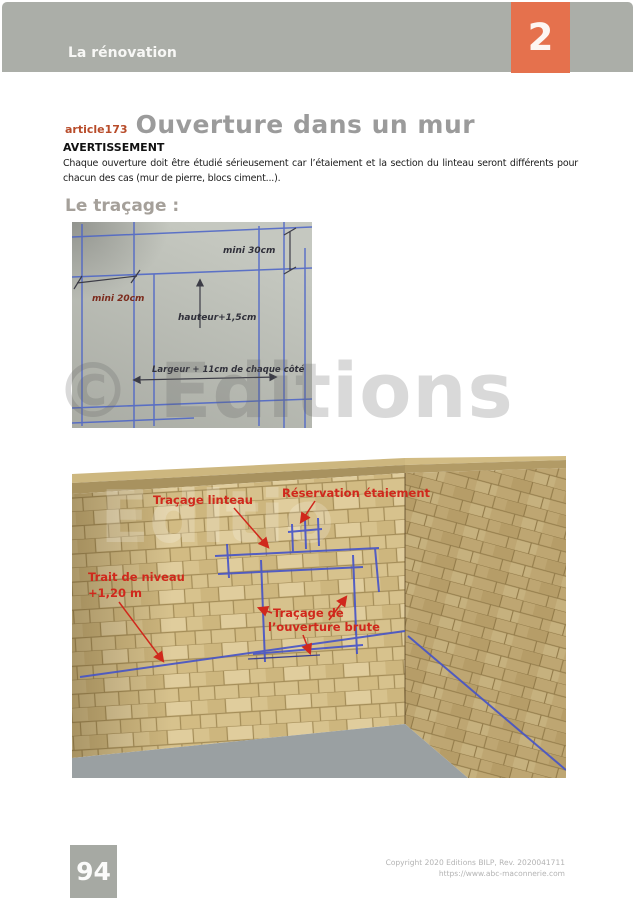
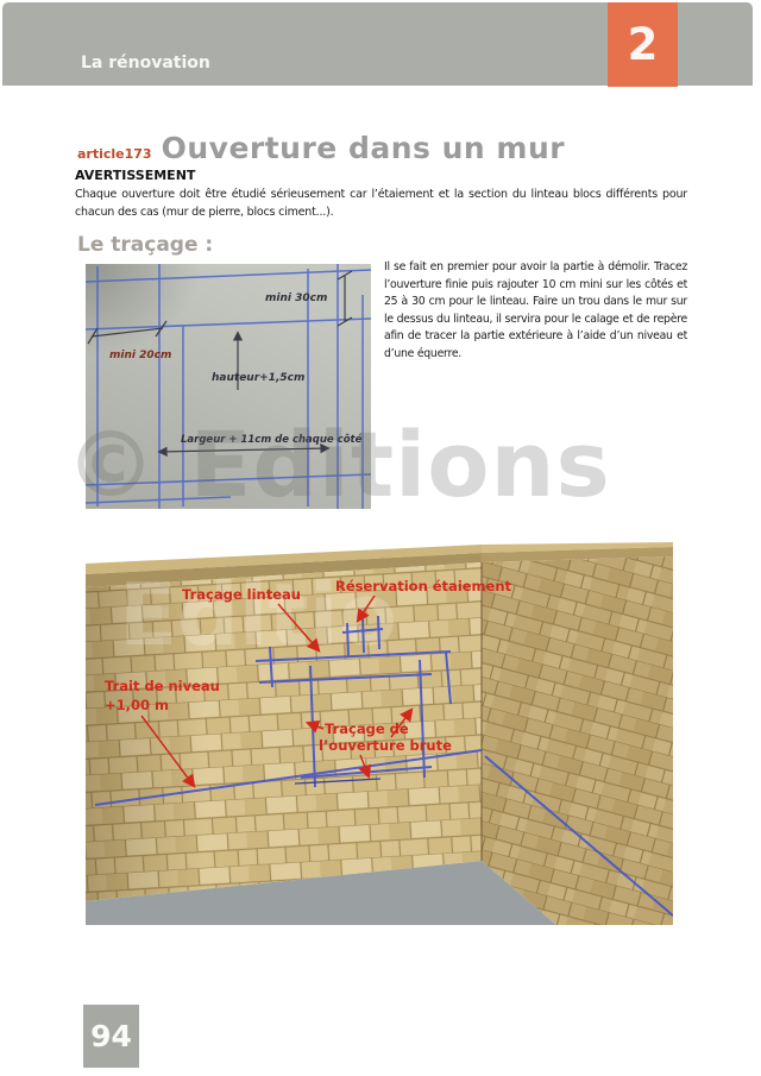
  La rénovation
  2
  article173
  Ouverture dans un mur
  AVERTISSEMENT
- Chaque ouverture doit être étudié sérieusement car l’étaiement et la section du linteau seront différents pour chacun des cas (mur de pierre, blocs ciment...).
+ Chaque ouverture doit être étudié sérieusement car l’étaiement et la section du linteau blocs différents pour chacun des cas (mur de pierre, blocs ciment...).
  Le traçage :
  mini 30cm
  mini 20cm
  hauteur+1,5cm
  Largeur + 11cm de chaque côté
+ Il se fait en premier pour avoir la partie à démolir. Tracez l’ouverture finie puis rajouter 10 cm mini sur les côtés et 25 à 30 cm pour le linteau. Faire un trou dans le mur sur le dessus du linteau, il servira pour le calage et de repère afin de tracer la partie extérieure à l’aide d’un niveau et d’une équerre.
  © Editions
  Ediio
  Traçage linteau
  Réservation étaiement
  Trait de niveau
- +1,20 m
+ +1,00 m
  Traçage de
  l’ouverture brute
  94
- Copyright 2020 Editions BILP, Rev. 2020041711
- https://www.abc-maconnerie.com
